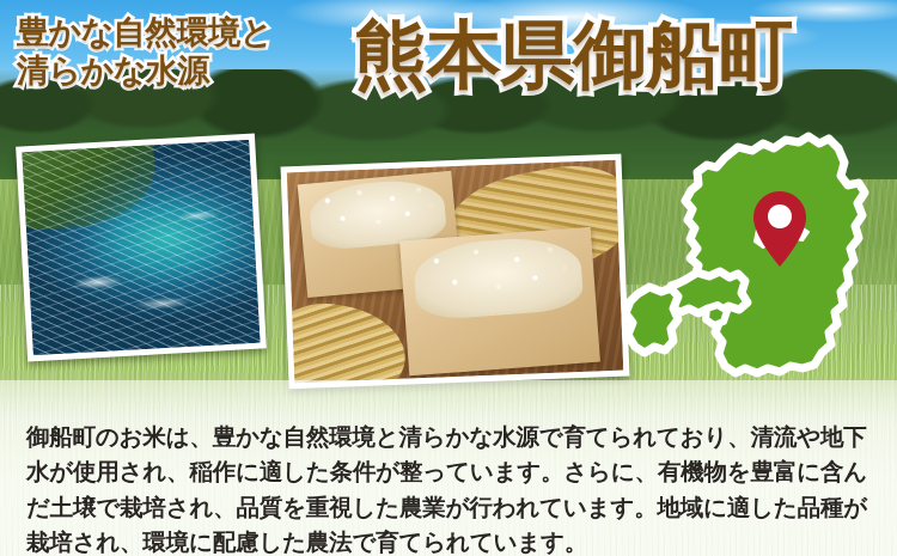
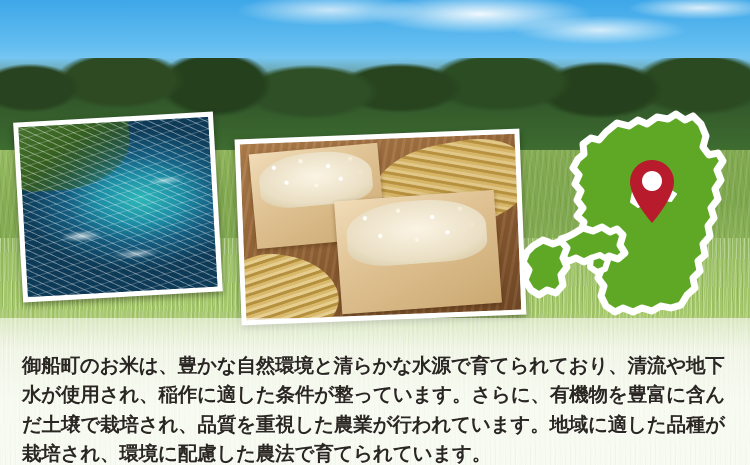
- 豊かな自然環境と
- 清らかな水源
- 熊本県御船町
  御船町のお米は、豊かな自然環境と清らかな水源で育てられており、清流や地下水が使用され、稲作に適した条件が整っています。さらに、有機物を豊富に含んだ土壌で栽培され、品質を重視した農業が行われています。地域に適した品種が栽培され、環境に配慮した農法で育てられています。
